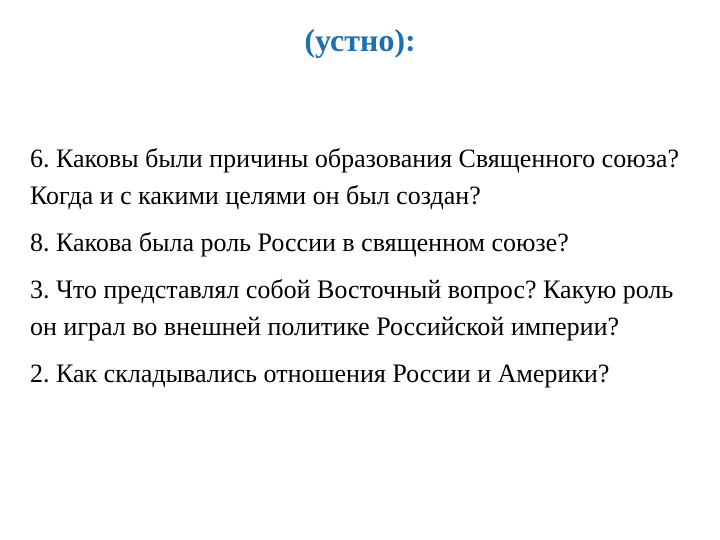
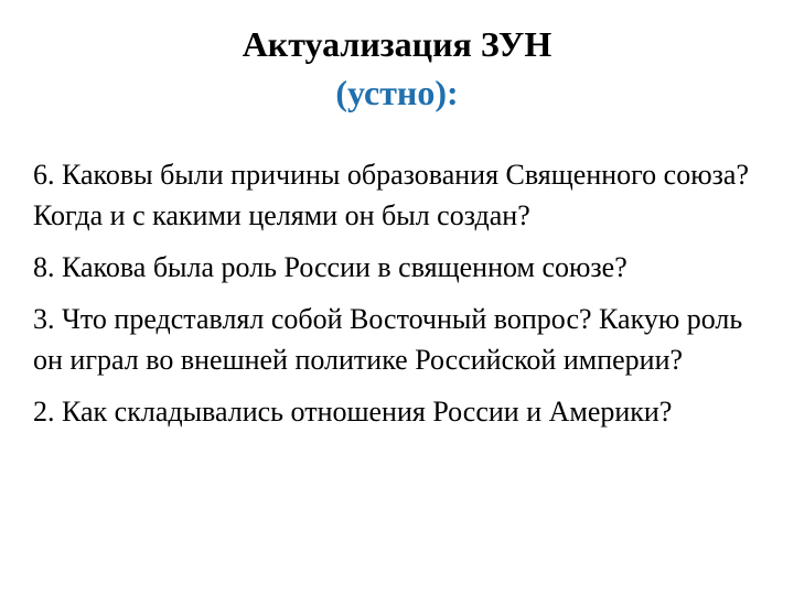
+ Актуализация ЗУН
  (устно):
  6. Каковы были причины образования Священного союза? Когда и с какими целями он был создан?
  8. Какова была роль России в священном союзе?
  3. Что представлял собой Восточный вопрос? Какую роль он играл во внешней политике Российской империи?
  2. Как складывались отношения России и Америки?
